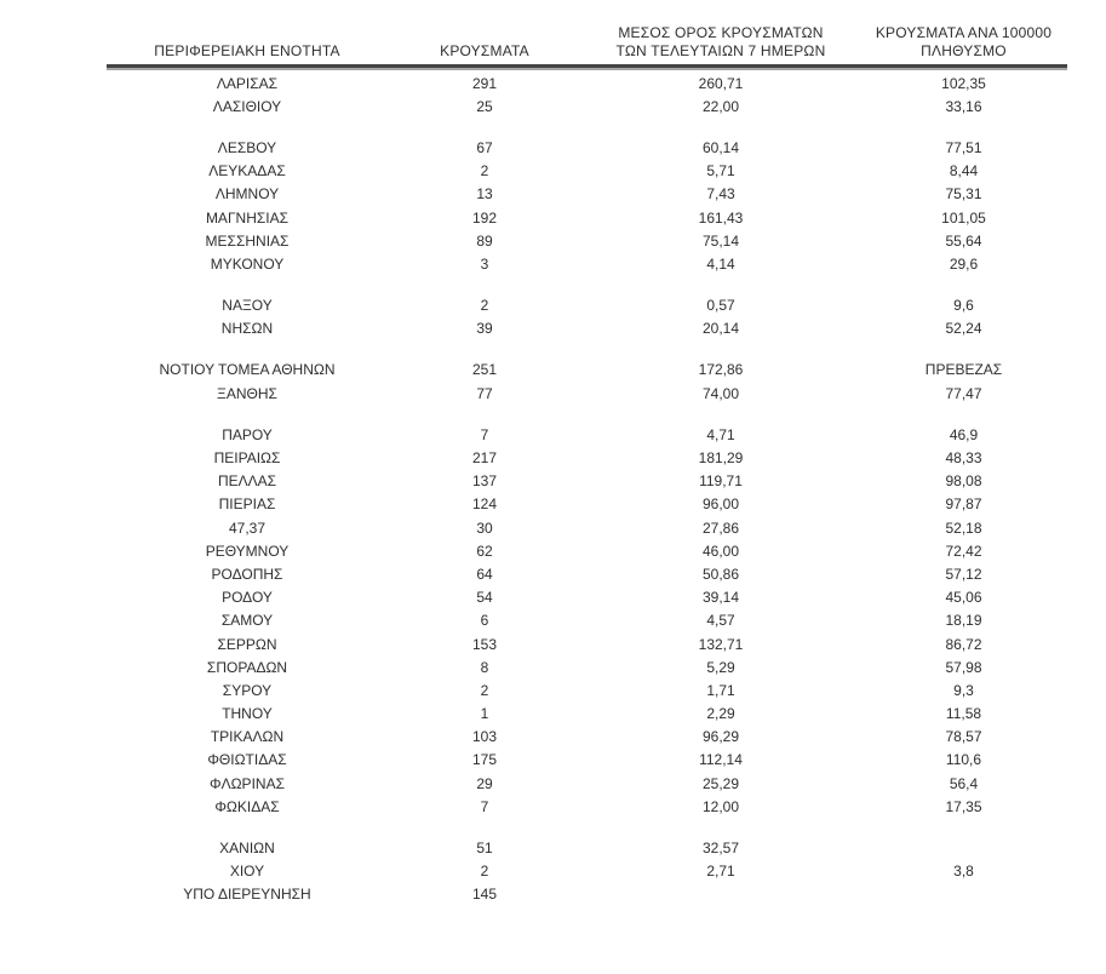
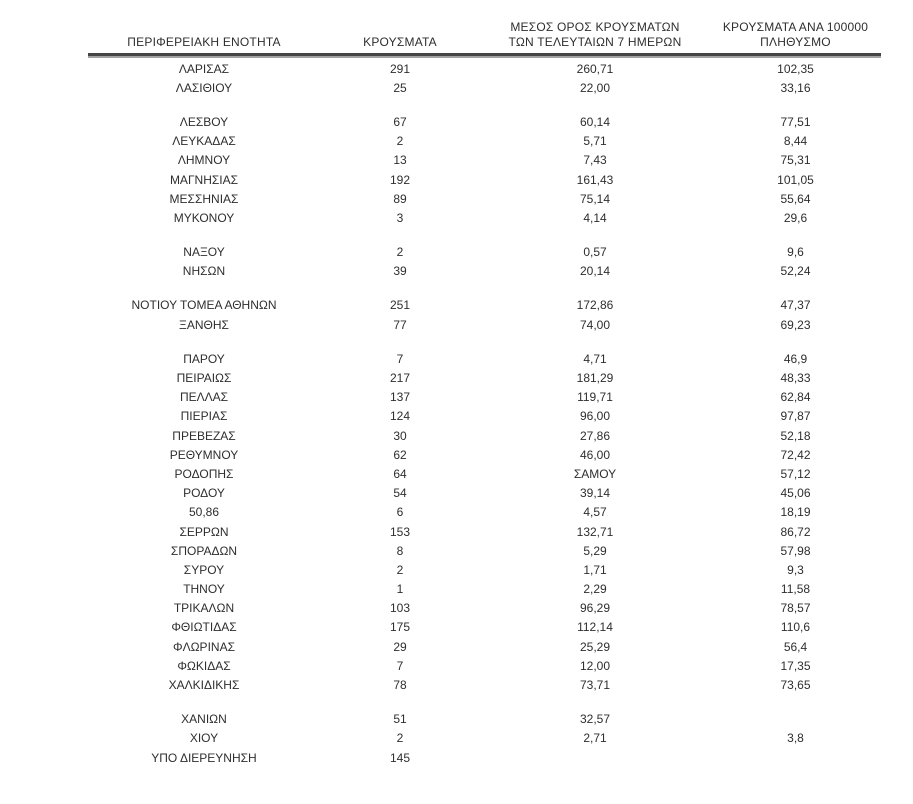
  ΠΕΡΙΦΕΡΕΙΑΚΗ ΕΝΟΤΗΤΑ
  ΚΡΟΥΣΜΑΤΑ
  ΜΕΣΟΣ ΟΡΟΣ ΚΡΟΥΣΜΑΤΩΝ
  ΤΩΝ ΤΕΛΕΥΤΑΙΩΝ 7 ΗΜΕΡΩΝ
  ΚΡΟΥΣΜΑΤΑ ΑΝΑ 100000
  ΠΛΗΘΥΣΜΟ
  ΛΑΡΙΣΑΣ
  291
  260,71
  102,35
  ΛΑΣΙΘΙΟΥ
  25
  22,00
  33,16
  ΛΕΣΒΟΥ
  67
  60,14
  77,51
  ΛΕΥΚΑΔΑΣ
  2
  5,71
  8,44
  ΛΗΜΝΟΥ
  13
  7,43
  75,31
  ΜΑΓΝΗΣΙΑΣ
  192
  161,43
  101,05
  ΜΕΣΣΗΝΙΑΣ
  89
  75,14
  55,64
  ΜΥΚΟΝΟΥ
  3
  4,14
  29,6
  ΝΑΞΟΥ
  2
  0,57
  9,6
  ΝΗΣΩΝ
  39
  20,14
  52,24
  ΝΟΤΙΟΥ ΤΟΜΕΑ ΑΘΗΝΩΝ
  251
  172,86
- ΠΡΕΒΕΖΑΣ
+ 47,37
  ΞΑΝΘΗΣ
  77
  74,00
- 77,47
+ 69,23
  ΠΑΡΟΥ
  7
  4,71
  46,9
  ΠΕΙΡΑΙΩΣ
  217
  181,29
  48,33
  ΠΕΛΛΑΣ
  137
  119,71
- 98,08
+ 62,84
  ΠΙΕΡΙΑΣ
  124
  96,00
  97,87
- 47,37
+ ΠΡΕΒΕΖΑΣ
  30
  27,86
  52,18
  ΡΕΘΥΜΝΟΥ
  62
  46,00
  72,42
  ΡΟΔΟΠΗΣ
  64
- 50,86
+ ΣΑΜΟΥ
  57,12
  ΡΟΔΟΥ
  54
  39,14
  45,06
- ΣΑΜΟΥ
+ 50,86
  6
  4,57
  18,19
  ΣΕΡΡΩΝ
  153
  132,71
  86,72
  ΣΠΟΡΑΔΩΝ
  8
  5,29
  57,98
  ΣΥΡΟΥ
  2
  1,71
  9,3
  ΤΗΝΟΥ
  1
  2,29
  11,58
  ΤΡΙΚΑΛΩΝ
  103
  96,29
  78,57
  ΦΘΙΩΤΙΔΑΣ
  175
  112,14
  110,6
  ΦΛΩΡΙΝΑΣ
  29
  25,29
  56,4
  ΦΩΚΙΔΑΣ
  7
  12,00
  17,35
+ ΧΑΛΚΙΔΙΚΗΣ
+ 78
+ 73,71
+ 73,65
  ΧΑΝΙΩΝ
  51
  32,57
  ΧΙΟΥ
  2
  2,71
  3,8
  ΥΠΟ ΔΙΕΡΕΥΝΗΣΗ
  145
